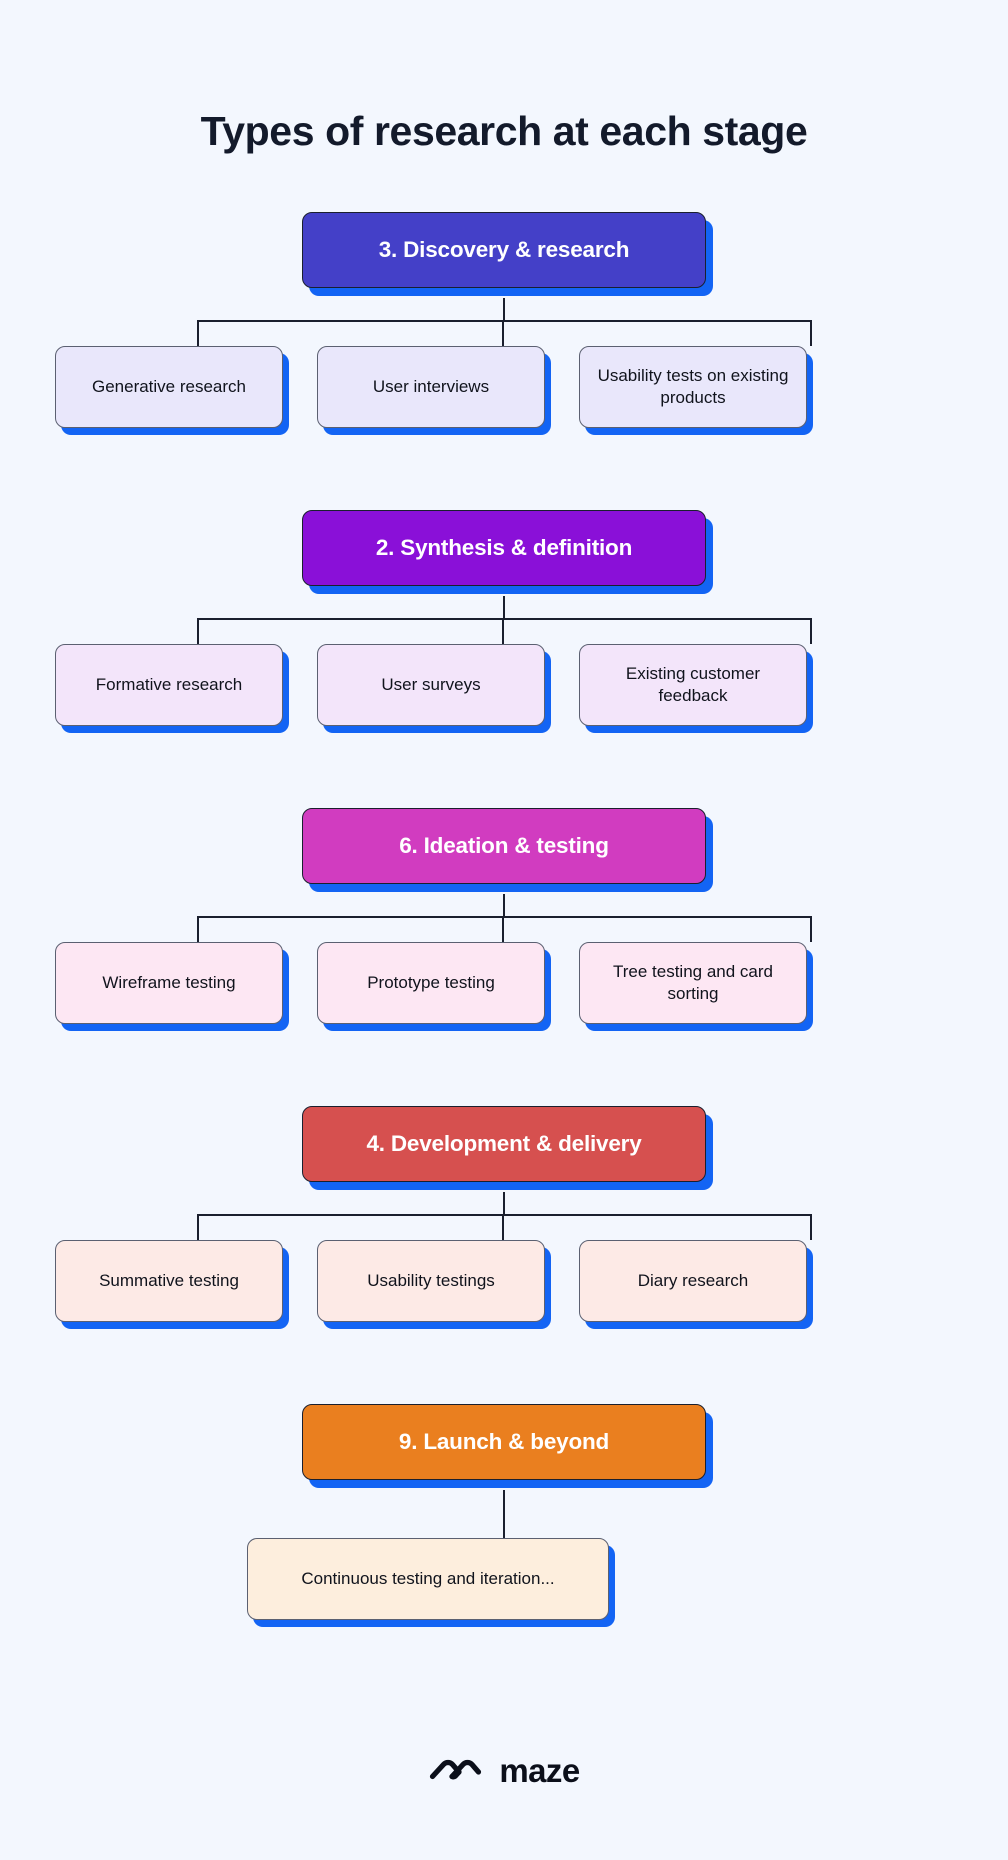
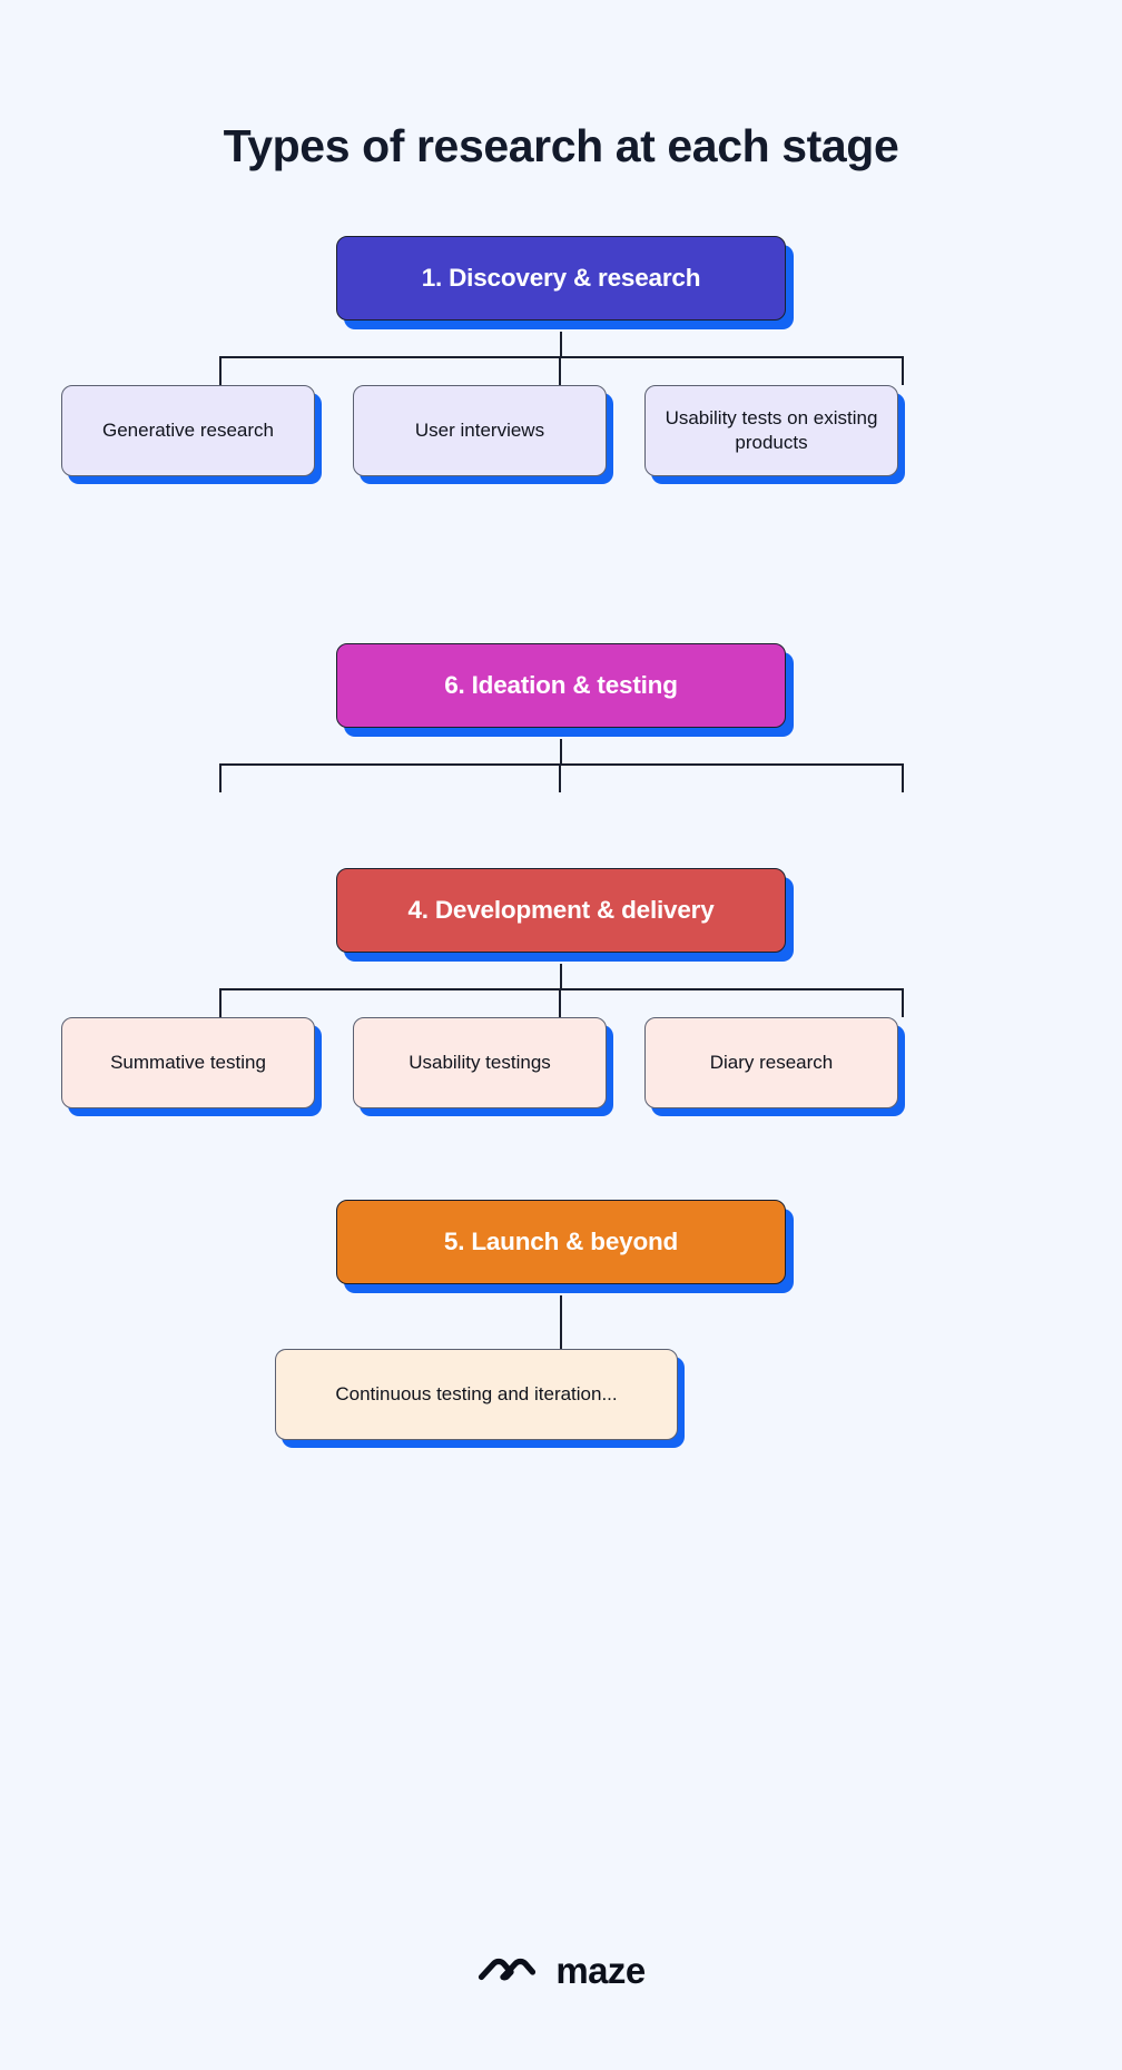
  Types of research at each stage
- 3. Discovery & research
+ 1. Discovery & research
  Generative research
  User interviews
  Usability tests on existing products
- 2. Synthesis & definition
- Formative research
- User surveys
- Existing customer feedback
  6. Ideation & testing
- Wireframe testing
- Prototype testing
- Tree testing and card sorting
  4. Development & delivery
  Summative testing
  Usability testings
  Diary research
- 9. Launch & beyond
+ 5. Launch & beyond
  Continuous testing and iteration...
  maze
